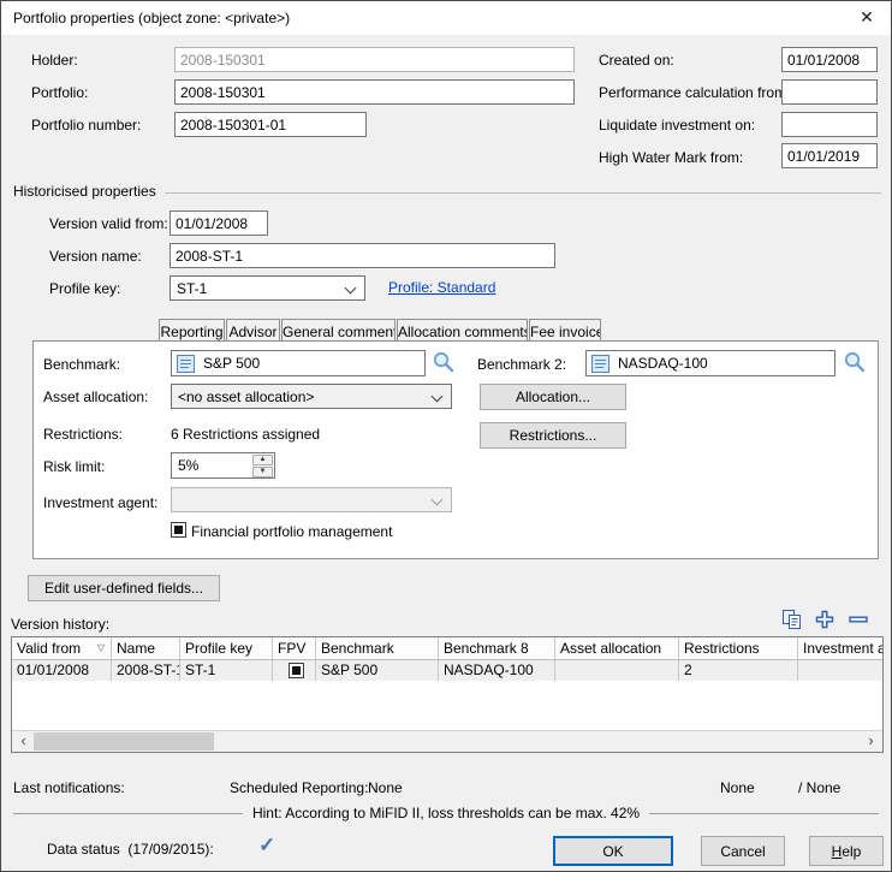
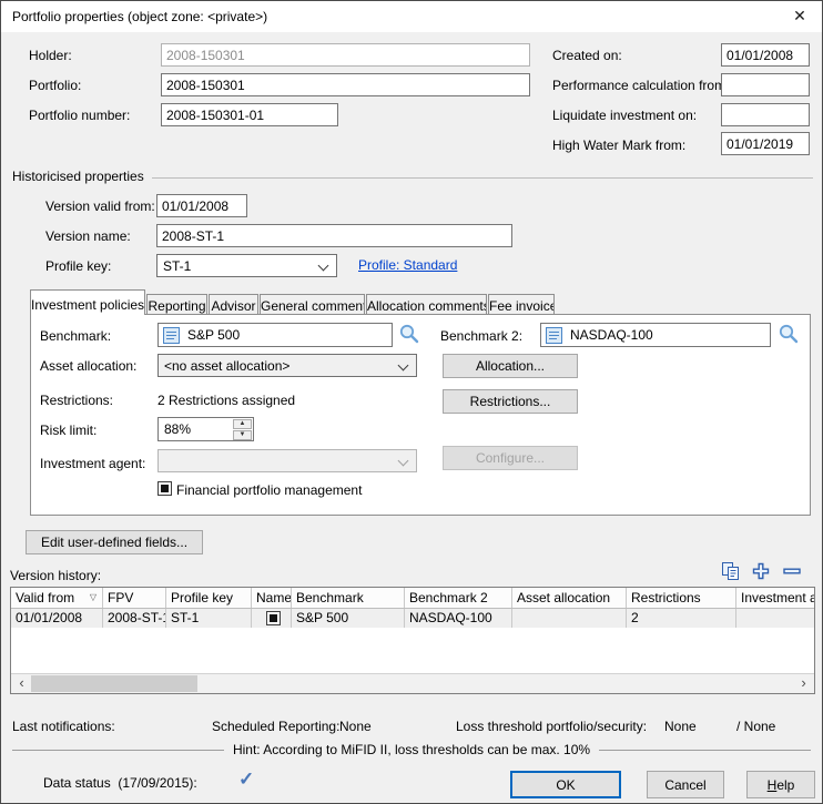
  Portfolio properties (object zone: <private>)
  ✕
  Holder:
  2008-150301
  Portfolio:
  2008-150301
  Portfolio number:
  2008-150301-01
  Created on:
  01/01/2008
  Performance calculation fro
  Liquidate investment on:
  High Water Mark from:
  01/01/2019
  Historicised properties
  Version valid from:
  01/01/2008
  Version name:
  2008-ST-1
  Profile key:
  ST-1
  Profile: Standard
+ Investment policies
  Reporting
  Advisor
  General comment
  Allocation comments
  Fee invoice
  Benchmark:
  S&P 500
  Benchmark 2:
  NASDAQ-100
  Asset allocation:
  <no asset allocation>
  Allocation...
  Restrictions:
- 6 Restrictions assigned
+ 2 Restrictions assigned
  Restrictions...
  Risk limit:
- 5%
+ 88%
  Investment agent:
+ Configure...
  Financial portfolio management
  Edit user-defined fields...
  Version history:
  Valid from
  ▽
- Name
+ FPV
  Profile key
- FPV
+ Name
  Benchmark
- Benchmark 8
+ Benchmark 2
  Asset allocation
  Restrictions
  Investment a
  01/01/2008
  2008-ST-1
  ST-1
  S&P 500
  NASDAQ-100
  2
  ‹
  ›
  Last notifications:
  Scheduled Reporting:
  None
+ Loss threshold portfolio/security:
  None
  / None
- Hint: According to MiFID II, loss thresholds can be max. 42%
+ Hint: According to MiFID II, loss thresholds can be max. 10%
  Data status (17/09/2015):
  ✓
  OK
  Cancel
  Help
